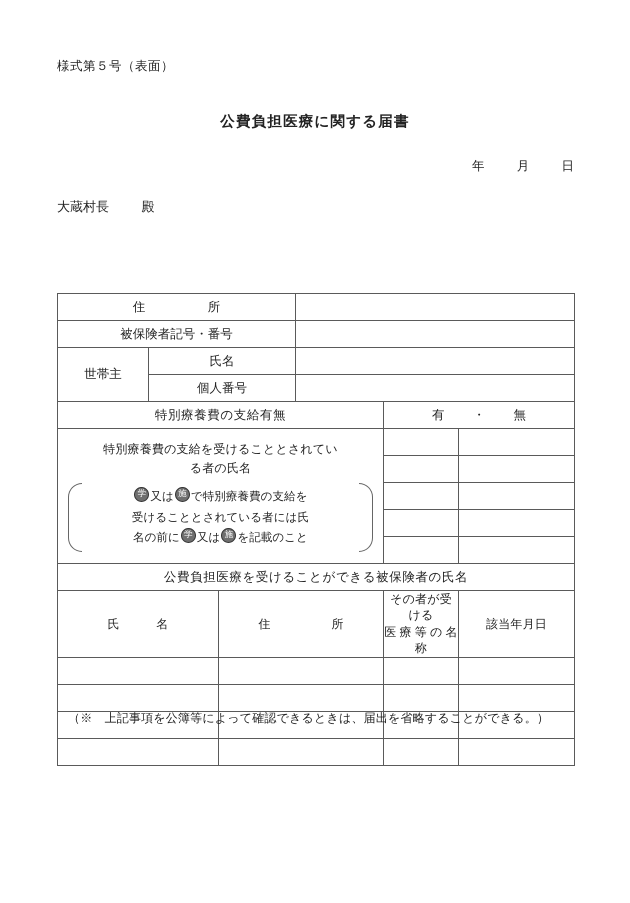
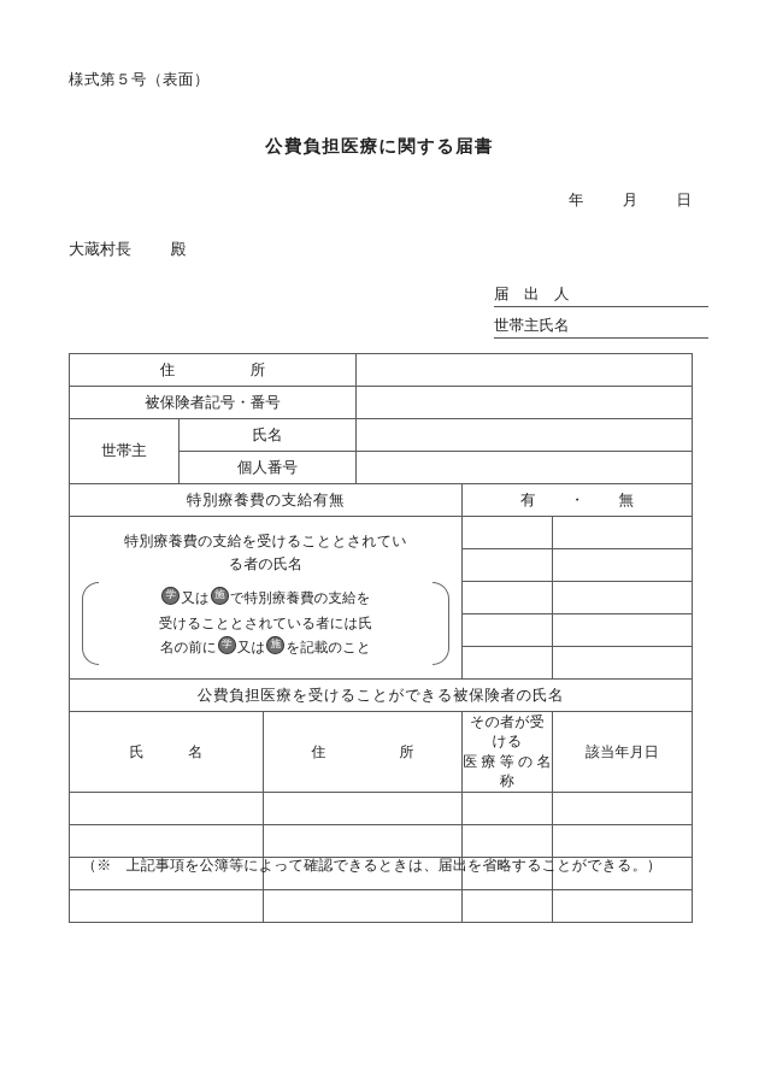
  様式第５号（表面）
  公費負担医療に関する届書
  年 月 日
  大蔵村長 殿
+ 届 出 人
+ 世帯主氏名
  住 所
  被保険者記号・番号
  世帯主	氏名
  個人番号
  特別療養費の支給有無	有 ・ 無
  特別療養費の支給を受けることとされてい る者の氏名 学 又は 施 で特別療養費の支給を 受けることとされている者には氏 名の前に 学 又は 施 を記載のこと
  公費負担医療を受けることができる被保険者の氏名
  氏 名	住 所	その者が受ける 医 療 等 の 名 称	該当年月日
  （※ 上記事項を公簿等によって確認できるときは、届出を省略することができる。）
